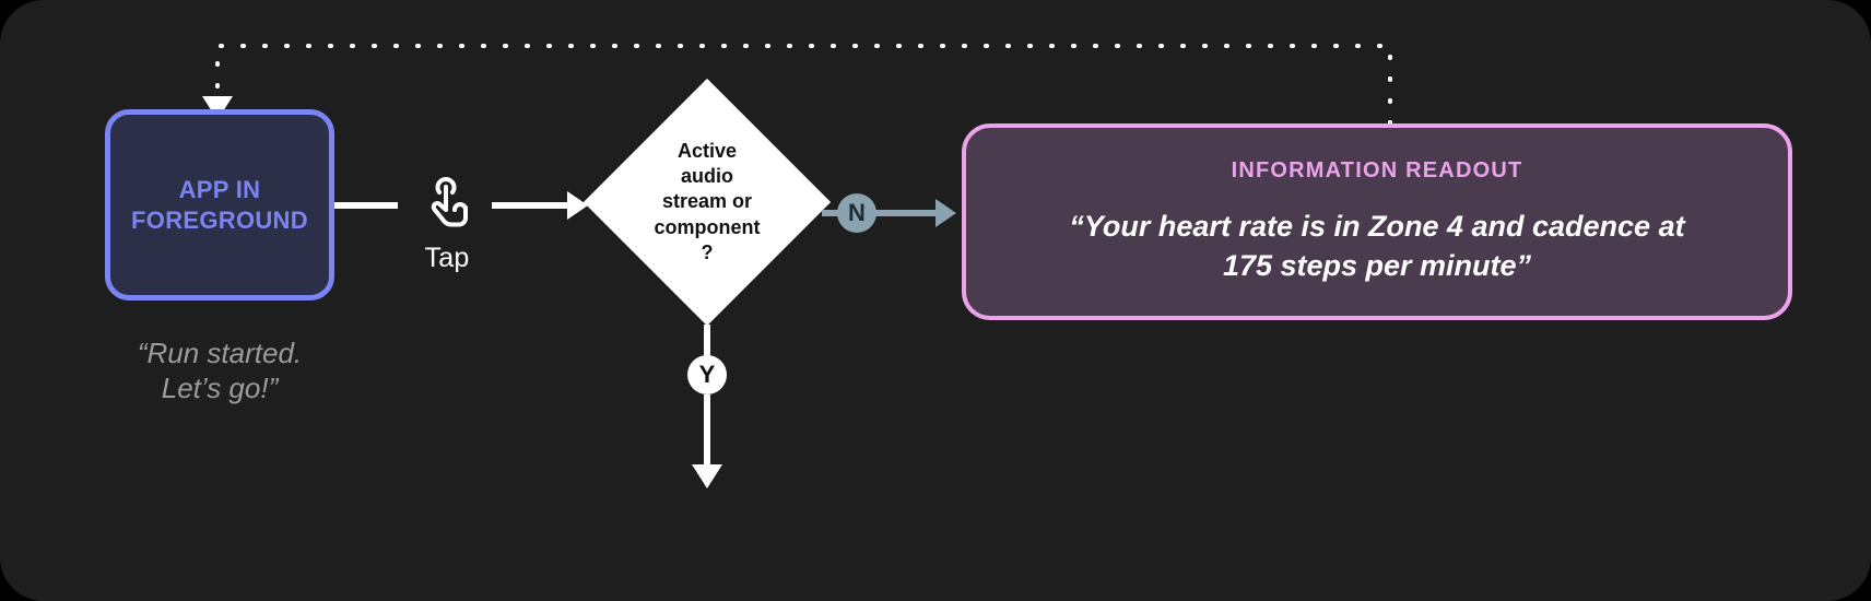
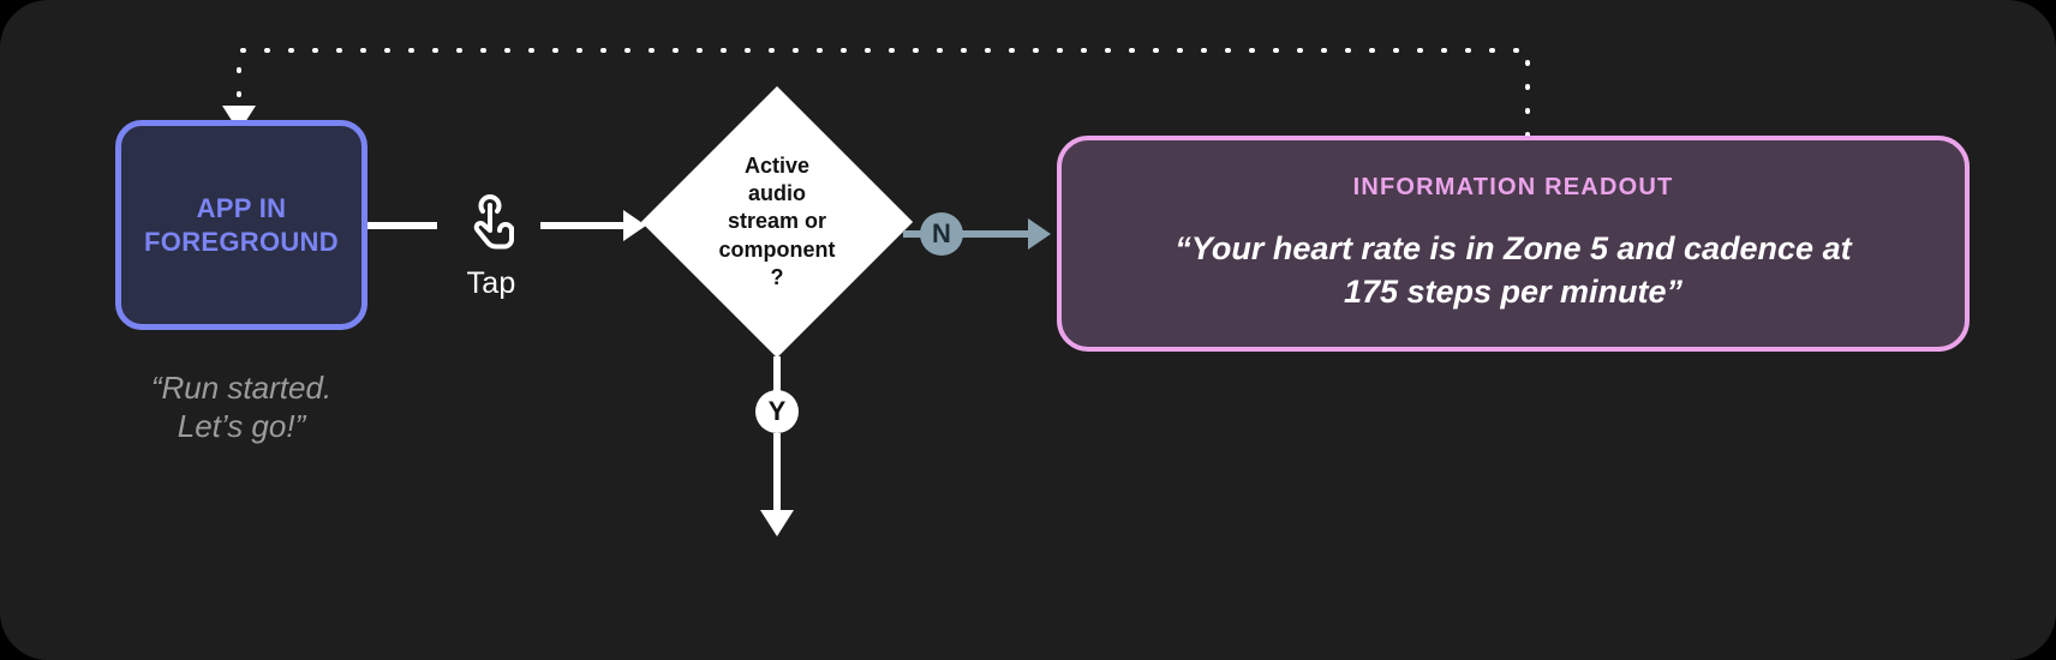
  APP IN
  FOREGROUND
  “Run started.
  Let’s go!”
  Tap
  Active
  audio
  stream or
  component
  ?
  N
  Y
  INFORMATION READOUT
- “Your heart rate is in Zone 4 and cadence at
+ “Your heart rate is in Zone 5 and cadence at
  175 steps per minute”
